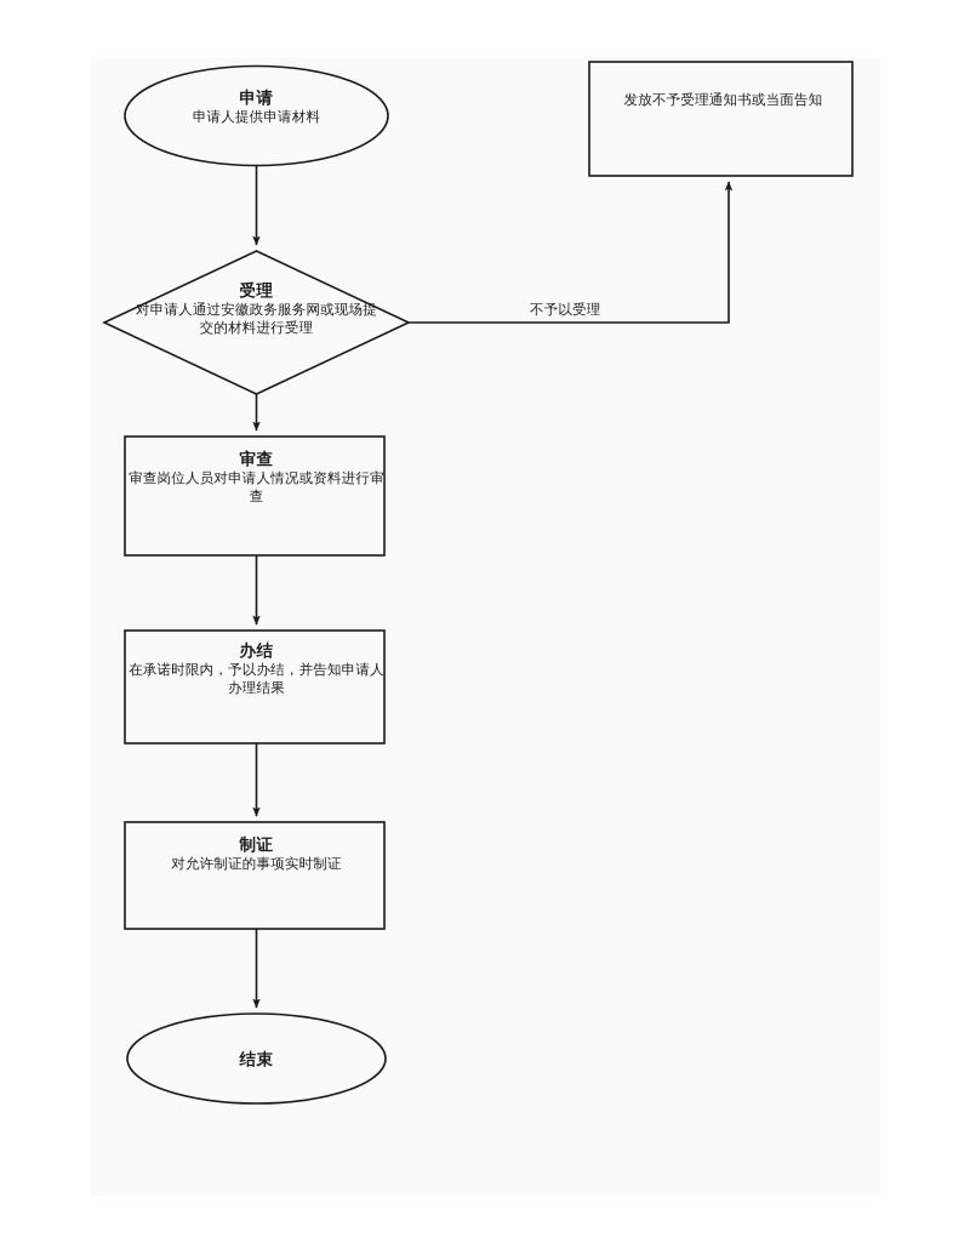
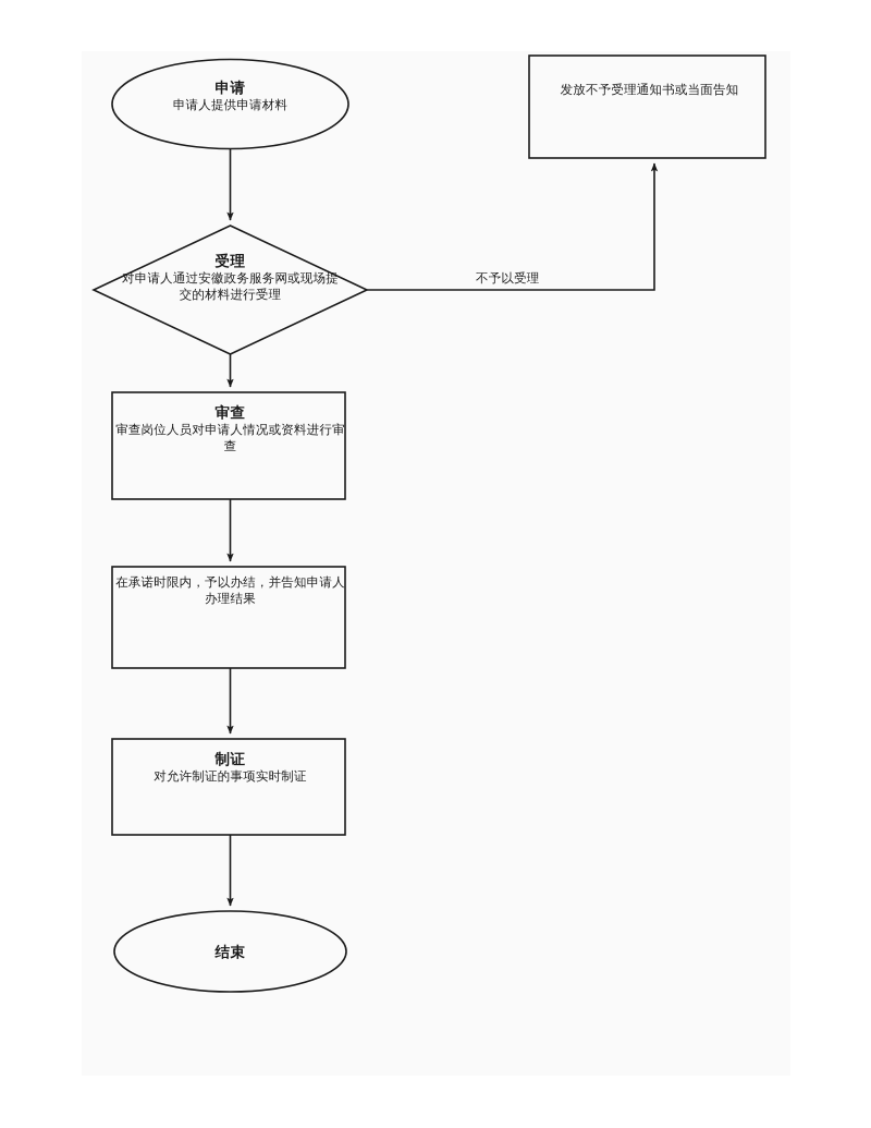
  申请
  申请人提供申请材料
  受理
  对申请人通过安徽政务服务网或现场提交的材料进行受理
  发放不予受理通知书或当面告知
  审查
  审查岗位人员对申请人情况或资料进行审查
- 办结
  在承诺时限内，予以办结，并告知申请人办理结果
  制证
  对允许制证的事项实时制证
  结束
  不予以受理
